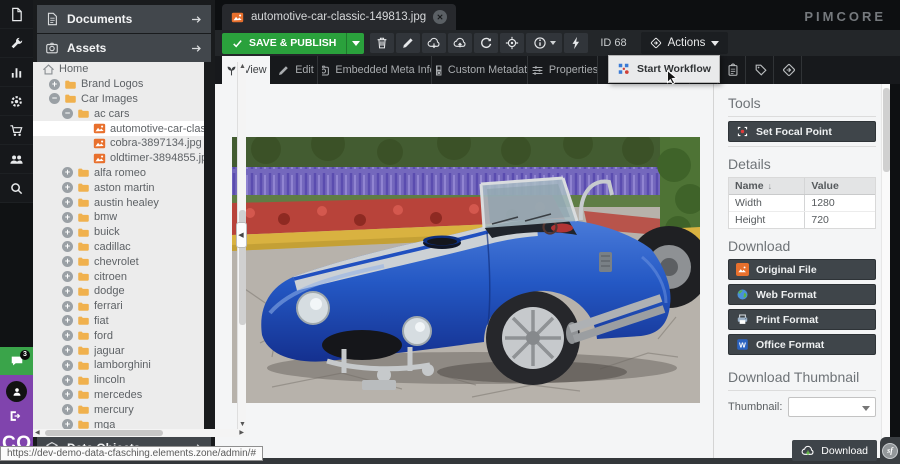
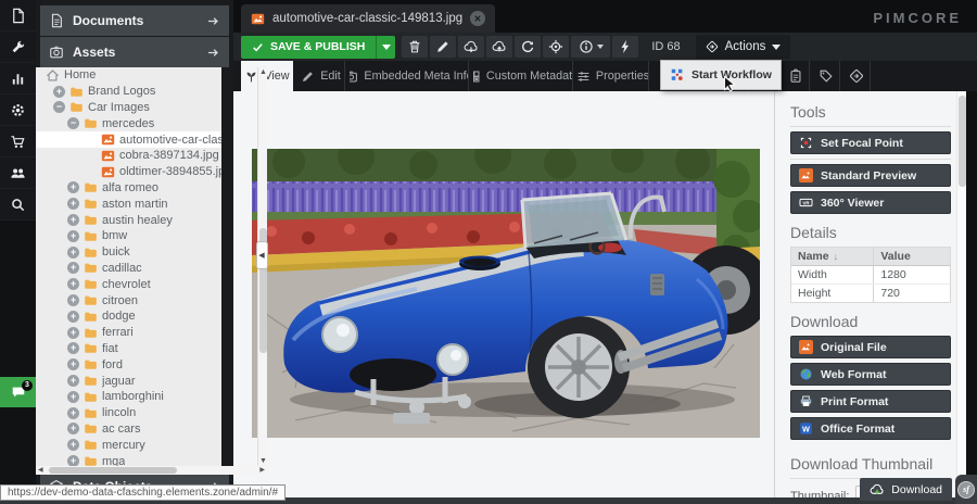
- CO
  Documents
  Assets
  Home
  +
  Brand Logos
  −
  Car Images
  −
- ac cars
+ mercedes
  automotive-car-clas
  cobra-3897134.jpg
  oldtimer-3894855.j
  +
  alfa romeo
  +
  aston martin
  +
  austin healey
  +
  bmw
  +
  buick
  +
  cadillac
  +
  chevrolet
  +
  citroen
  +
  dodge
  +
  ferrari
  +
  fiat
  +
  ford
  +
  jaguar
  +
  lamborghini
  +
  lincoln
  +
- mercedes
+ ac cars
  +
  mercury
  +
  mga
  automotive-car-classic-149813.jpg
  PIMCORE
  SAVE & PUBLISH
  ID 68
  Actions
  View
  Edit
  Embedded Meta Inf
  Custom Metadat
  Properties
  Start Workflow
  Tools
  Set Focal Point
+ Standard Preview
+ 360° Viewer
  Details
  Name ↓
  Value
  Width
  1280
  Height
  720
  Download
  Original File
  Web Format
  Print Format
  Office Format
  Download Thumbnail
  Thumbnail:
  Download
  sf
  https://dev-demo-data-cfasching.elements.zone/admin/#
